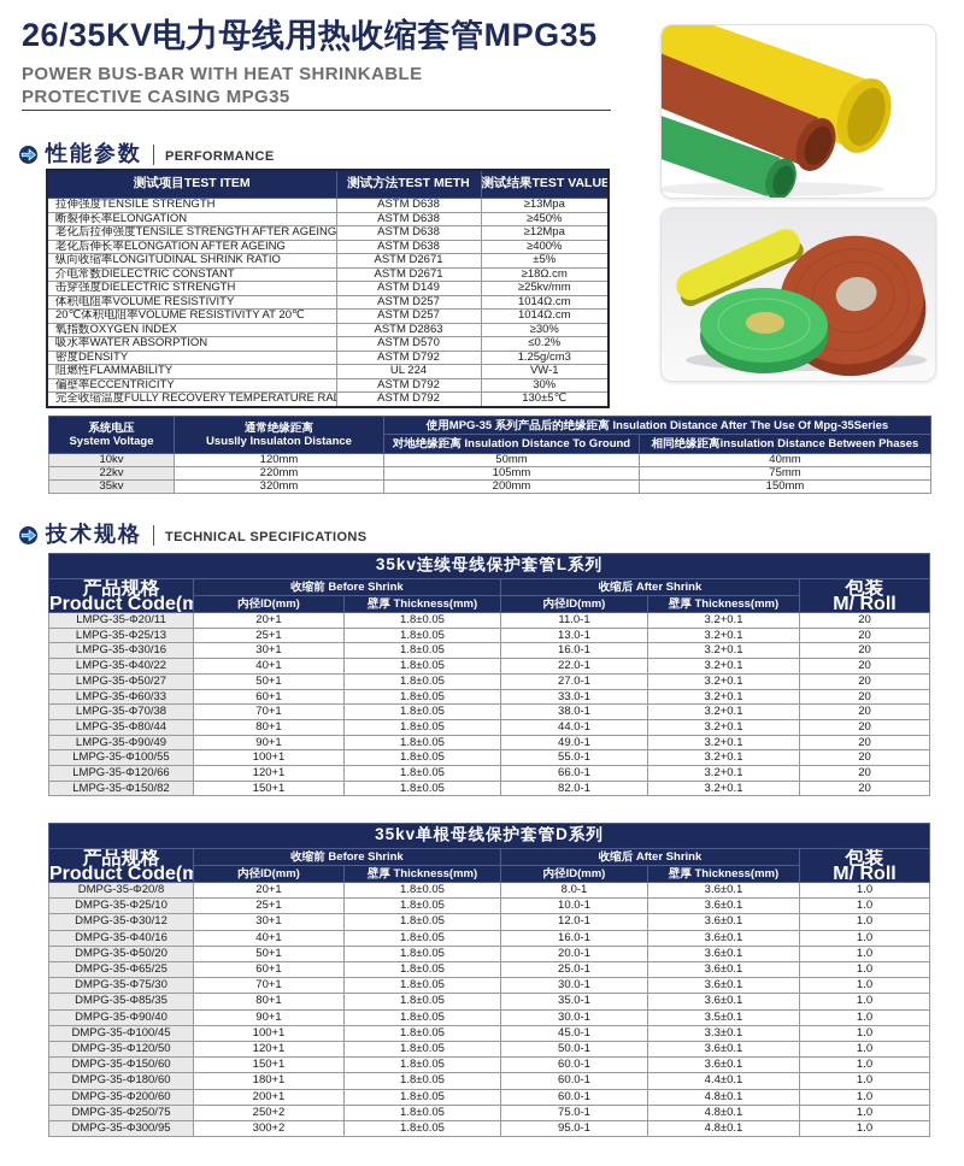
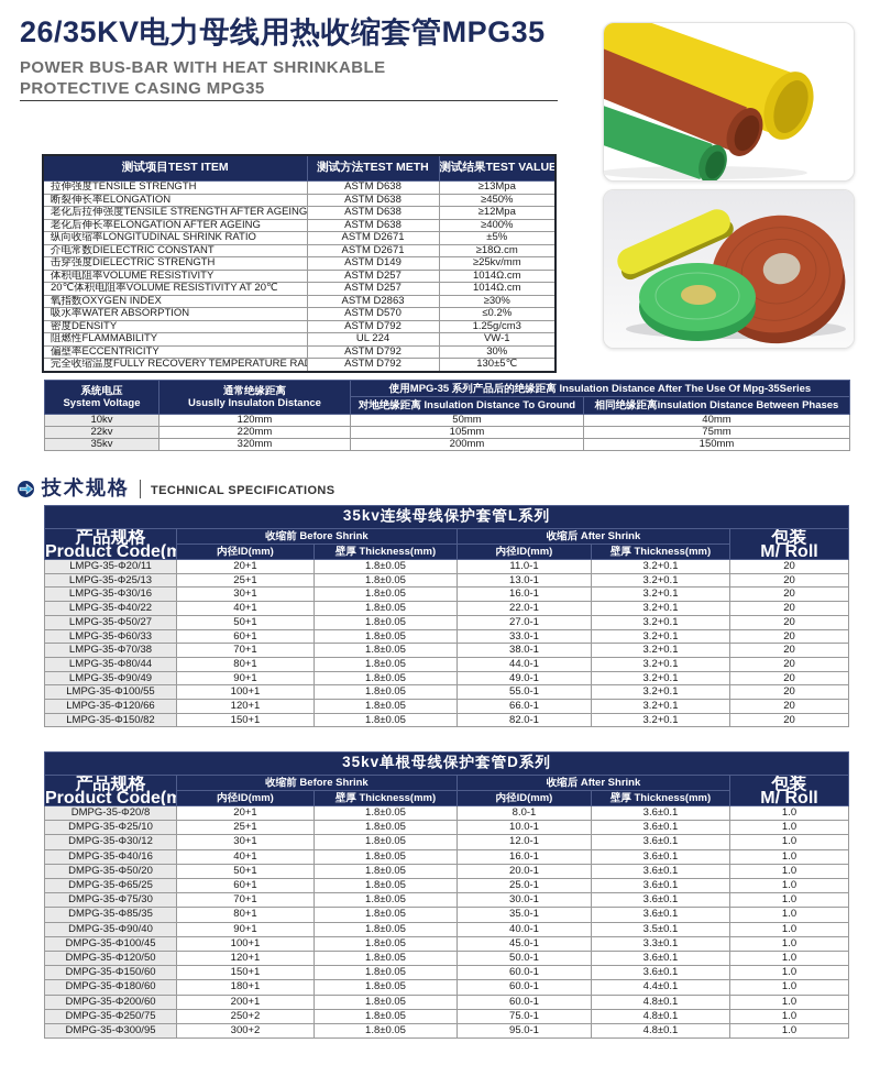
  26/35KV电力母线用热收缩套管MPG35
  POWER BUS-BAR WITH HEAT SHRINKABLE
  PROTECTIVE CASING MPG35
- 性能参数
- PERFORMANCE
  测试项目TEST ITEM	测试方法TEST METH	测试结果TEST VALUE
  拉伸强度TENSILE STRENGTH	ASTM D638	≥13Mpa
  断裂伸长率ELONGATION	ASTM D638	≥450%
  老化后拉伸强度TENSILE STRENGTH AFTER AGEING	ASTM D638	≥12Mpa
  老化后伸长率ELONGATION AFTER AGEING	ASTM D638	≥400%
  纵向收缩率LONGITUDINAL SHRINK RATIO	ASTM D2671	±5%
  介电常数DIELECTRIC CONSTANT	ASTM D2671	≥18Ω.cm
  击穿强度DIELECTRIC STRENGTH	ASTM D149	≥25kv/mm
  体积电阻率VOLUME RESISTIVITY	ASTM D257	1014Ω.cm
  20℃体积电阻率VOLUME RESISTIVITY AT 20℃	ASTM D257	1014Ω.cm
  氧指数OXYGEN INDEX	ASTM D2863	≥30%
  吸水率WATER ABSORPTION	ASTM D570	≤0.2%
  密度DENSITY	ASTM D792	1.25g/cm3
  阻燃性FLAMMABILITY	UL 224	VW-1
  偏壁率ECCENTRICITY	ASTM D792	30%
  完全收缩温度FULLY RECOVERY TEMPERATURE RA	ASTM D792	130±5℃
  系统电压 System Voltage	通常绝缘距离 Ususlly Insulaton Distance	使用MPG-35 系列产品后的绝缘距离 Insulation Distance After The Use Of Mpg-35Series
  对地绝缘距离 Insulation Distance To Ground	相同绝缘距离insulation Distance Between Phases
  10kv	120mm	50mm	40mm
  22kv	220mm	105mm	75mm
  35kv	320mm	200mm	150mm
  技术规格
  TECHNICAL SPECIFICATIONS
  35kv连续母线保护套管L系列
  产品规格 Product Code(m	收缩前 Before Shrink	收缩后 After Shrink	包装 M/ Roll
  内径ID(mm)	壁厚 Thickness(mm)	内径ID(mm)	壁厚 Thickness(mm)
  LMPG-35-Φ20/11	20+1	1.8±0.05	11.0-1	3.2+0.1	20
  LMPG-35-Φ25/13	25+1	1.8±0.05	13.0-1	3.2+0.1	20
  LMPG-35-Φ30/16	30+1	1.8±0.05	16.0-1	3.2+0.1	20
  LMPG-35-Φ40/22	40+1	1.8±0.05	22.0-1	3.2+0.1	20
  LMPG-35-Φ50/27	50+1	1.8±0.05	27.0-1	3.2+0.1	20
  LMPG-35-Φ60/33	60+1	1.8±0.05	33.0-1	3.2+0.1	20
  LMPG-35-Φ70/38	70+1	1.8±0.05	38.0-1	3.2+0.1	20
  LMPG-35-Φ80/44	80+1	1.8±0.05	44.0-1	3.2+0.1	20
  LMPG-35-Φ90/49	90+1	1.8±0.05	49.0-1	3.2+0.1	20
  LMPG-35-Φ100/55	100+1	1.8±0.05	55.0-1	3.2+0.1	20
  LMPG-35-Φ120/66	120+1	1.8±0.05	66.0-1	3.2+0.1	20
  LMPG-35-Φ150/82	150+1	1.8±0.05	82.0-1	3.2+0.1	20
  35kv单根母线保护套管D系列
  产品规格 Product Code(m	收缩前 Before Shrink	收缩后 After Shrink	包装 M/ Roll
  内径ID(mm)	壁厚 Thickness(mm)	内径ID(mm)	壁厚 Thickness(mm)
  DMPG-35-Φ20/8	20+1	1.8±0.05	8.0-1	3.6±0.1	1.0
  DMPG-35-Φ25/10	25+1	1.8±0.05	10.0-1	3.6±0.1	1.0
  DMPG-35-Φ30/12	30+1	1.8±0.05	12.0-1	3.6±0.1	1.0
  DMPG-35-Φ40/16	40+1	1.8±0.05	16.0-1	3.6±0.1	1.0
  DMPG-35-Φ50/20	50+1	1.8±0.05	20.0-1	3.6±0.1	1.0
  DMPG-35-Φ65/25	60+1	1.8±0.05	25.0-1	3.6±0.1	1.0
  DMPG-35-Φ75/30	70+1	1.8±0.05	30.0-1	3.6±0.1	1.0
  DMPG-35-Φ85/35	80+1	1.8±0.05	35.0-1	3.6±0.1	1.0
- DMPG-35-Φ90/40	90+1	1.8±0.05	30.0-1	3.5±0.1	1.0
+ DMPG-35-Φ90/40	90+1	1.8±0.05	40.0-1	3.5±0.1	1.0
  DMPG-35-Φ100/45	100+1	1.8±0.05	45.0-1	3.3±0.1	1.0
  DMPG-35-Φ120/50	120+1	1.8±0.05	50.0-1	3.6±0.1	1.0
  DMPG-35-Φ150/60	150+1	1.8±0.05	60.0-1	3.6±0.1	1.0
  DMPG-35-Φ180/60	180+1	1.8±0.05	60.0-1	4.4±0.1	1.0
  DMPG-35-Φ200/60	200+1	1.8±0.05	60.0-1	4.8±0.1	1.0
  DMPG-35-Φ250/75	250+2	1.8±0.05	75.0-1	4.8±0.1	1.0
  DMPG-35-Φ300/95	300+2	1.8±0.05	95.0-1	4.8±0.1	1.0
